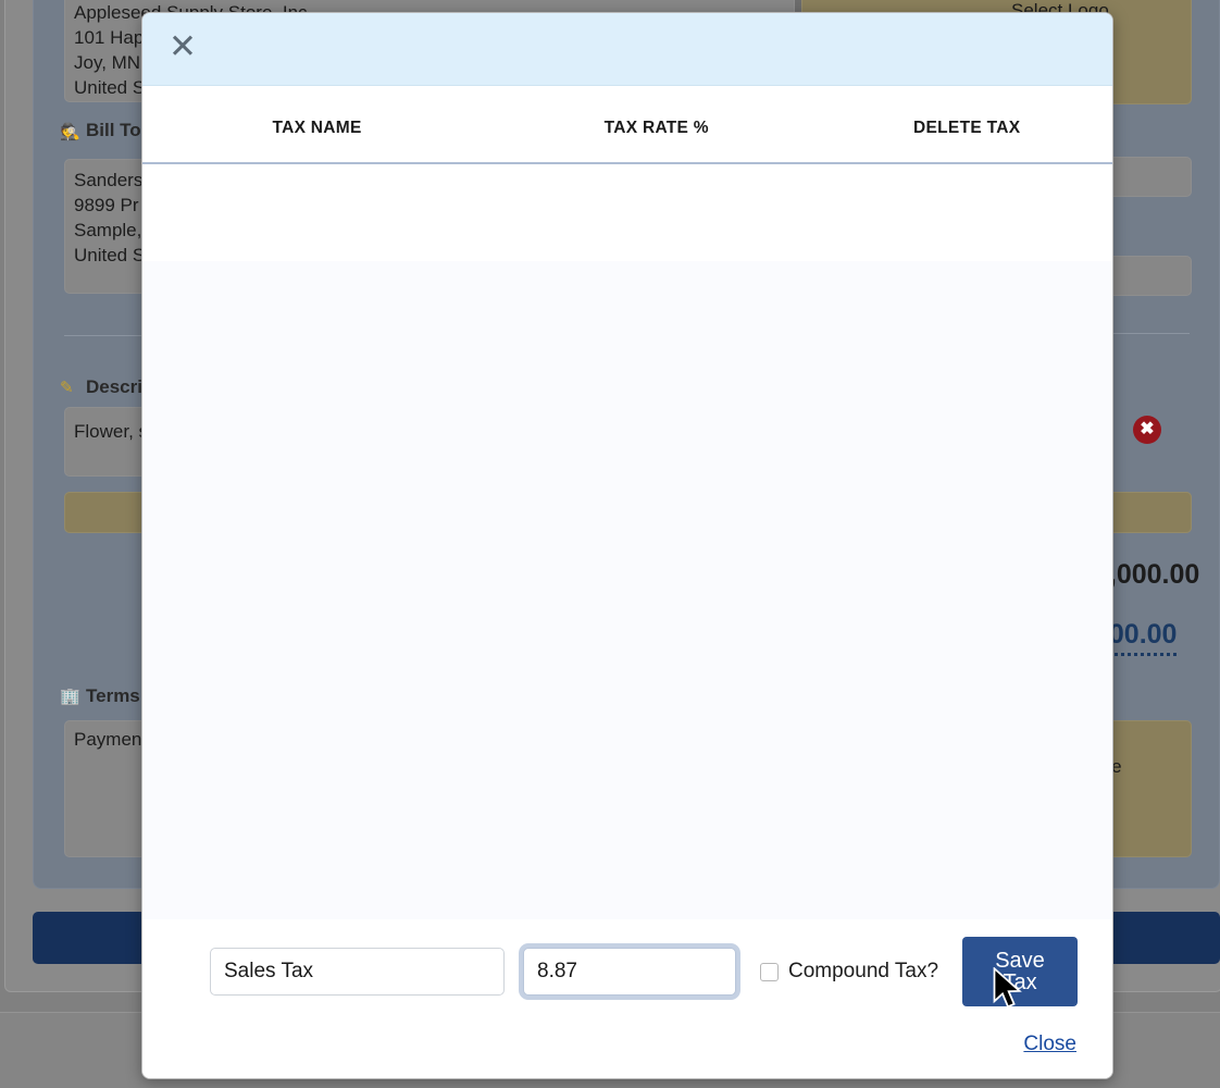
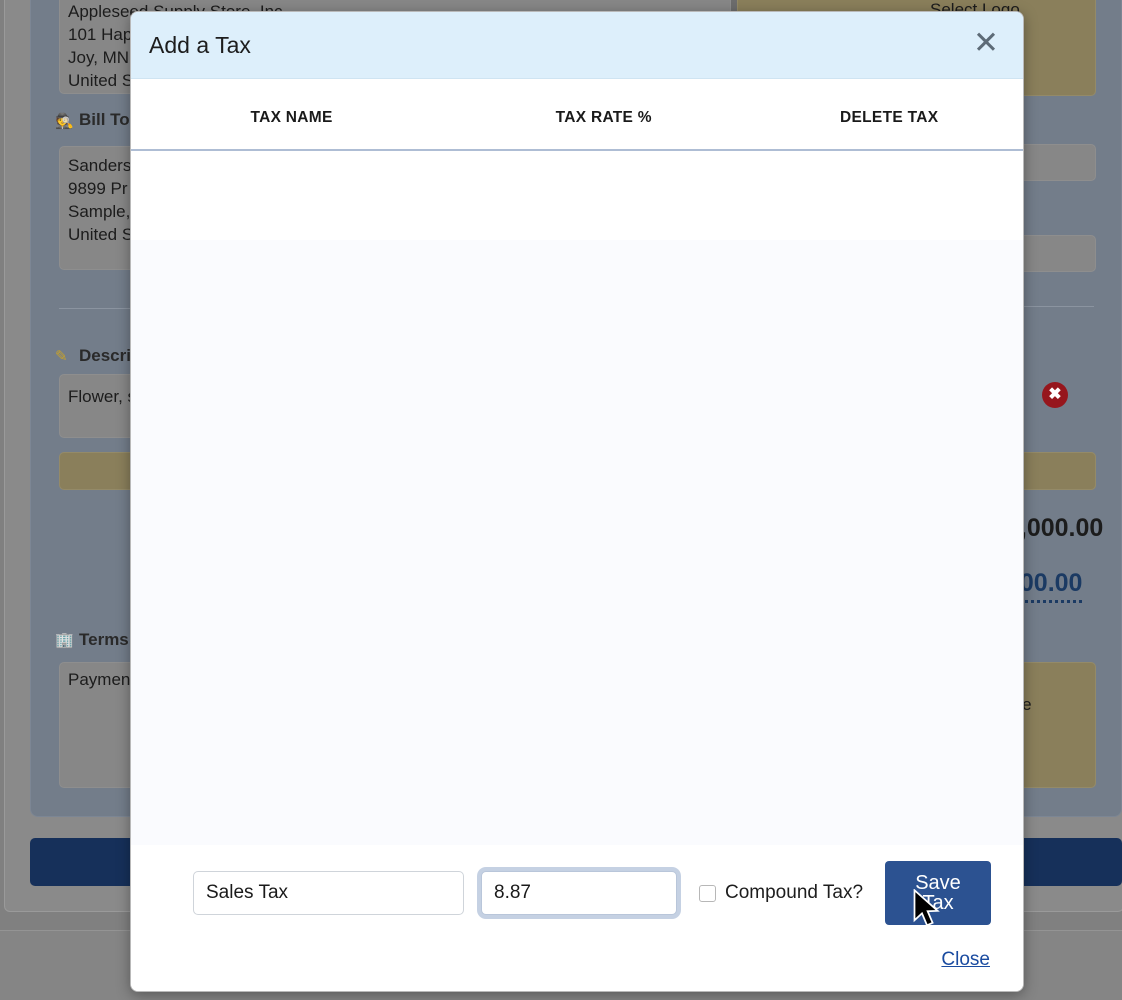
  101 Hap
  Joy, MN
  United S
  🕵
  Bill To
  Sanders
  9899 Pr
  Sample,
  United S
  ✎
  Descri
  Flower,
  🏢
  Terms
  Paymen
  Select Logo
  ✖
  000.00
  00.00
+ Add a Tax
  ✕
  TAX NAME	TAX RATE %	DELETE TAX
  Sales Tax
  8.87
  Compound Tax?
  Save ax
  Close
